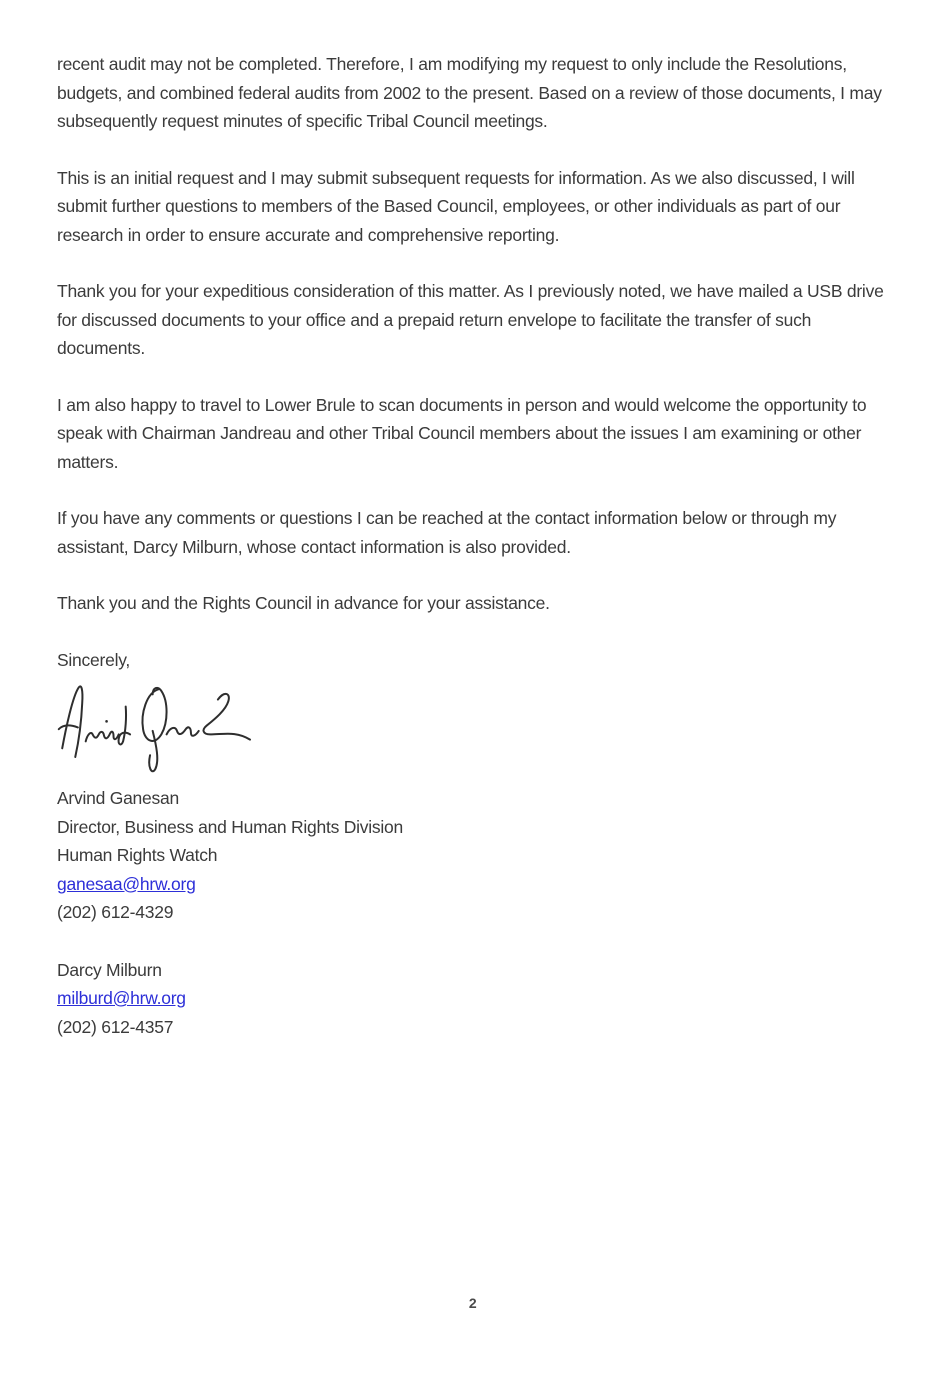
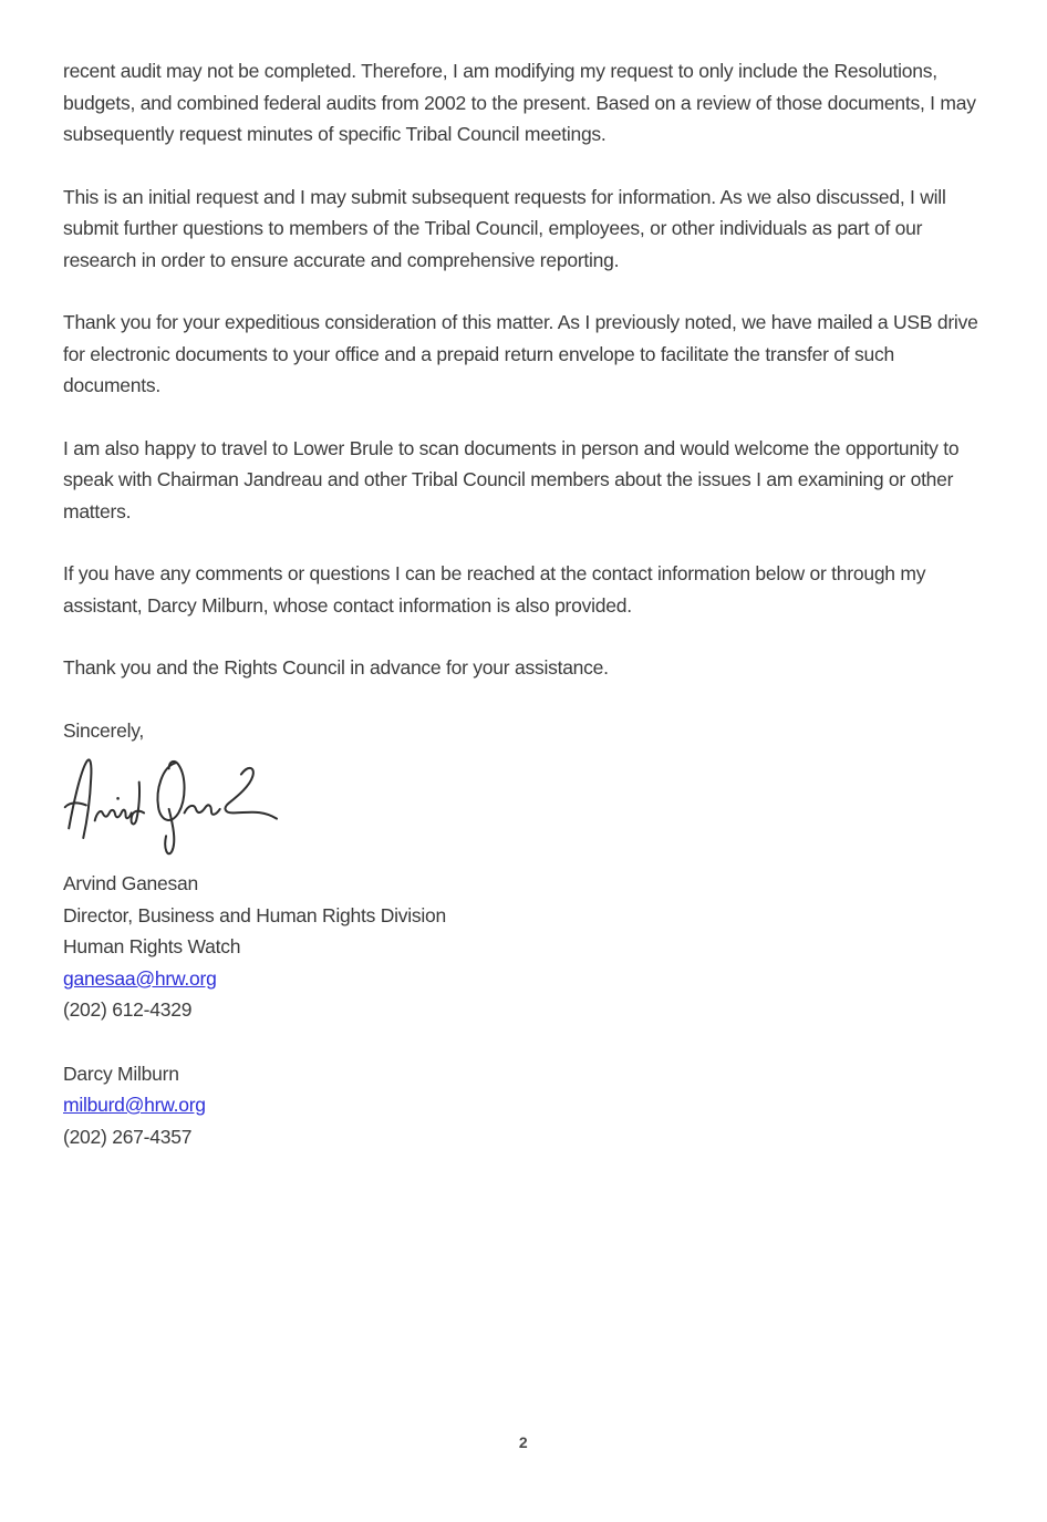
  recent audit may not be completed. Therefore, I am modifying my request to only include the Resolutions, budgets, and combined federal audits from 2002 to the present. Based on a review of those documents, I may subsequently request minutes of specific Tribal Council meetings.
- This is an initial request and I may submit subsequent requests for information. As we also discussed, I will submit further questions to members of the Based Council, employees, or other individuals as part of our research in order to ensure accurate and comprehensive reporting.
+ This is an initial request and I may submit subsequent requests for information. As we also discussed, I will submit further questions to members of the Tribal Council, employees, or other individuals as part of our research in order to ensure accurate and comprehensive reporting.
- Thank you for your expeditious consideration of this matter. As I previously noted, we have mailed a USB drive for discussed documents to your office and a prepaid return envelope to facilitate the transfer of such documents.
+ Thank you for your expeditious consideration of this matter. As I previously noted, we have mailed a USB drive for electronic documents to your office and a prepaid return envelope to facilitate the transfer of such documents.
  I am also happy to travel to Lower Brule to scan documents in person and would welcome the opportunity to speak with Chairman Jandreau and other Tribal Council members about the issues I am examining or other matters.
  If you have any comments or questions I can be reached at the contact information below or through my assistant, Darcy Milburn, whose contact information is also provided.
  Thank you and the Rights Council in advance for your assistance.
  Sincerely,
  Arvind Ganesan
  Director, Business and Human Rights Division
  Human Rights Watch
  ganesaa@hrw.org
  (202) 612-4329
  Darcy Milburn
  milburd@hrw.org
- (202) 612-4357
+ (202) 267-4357
  2
